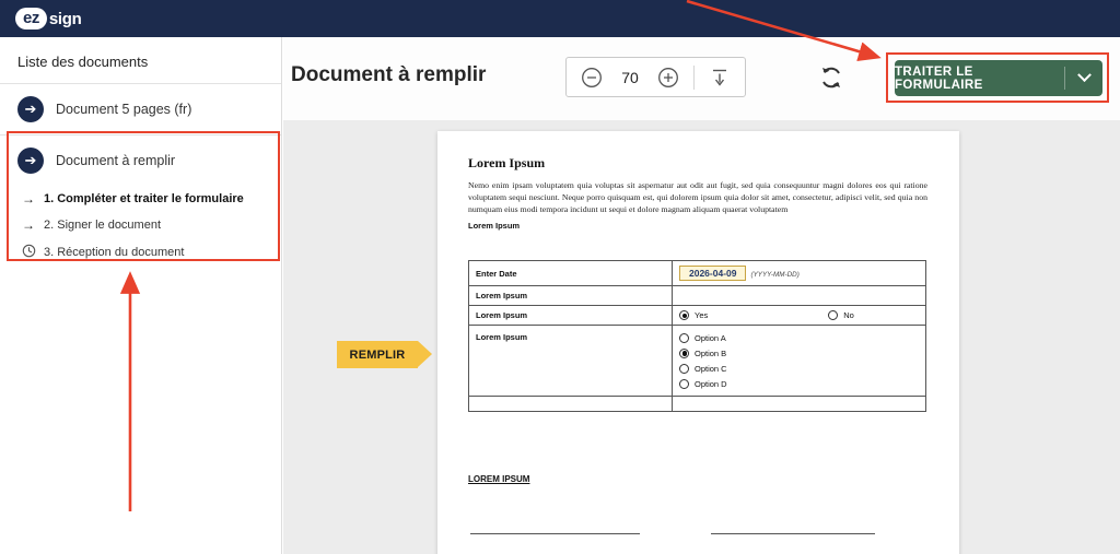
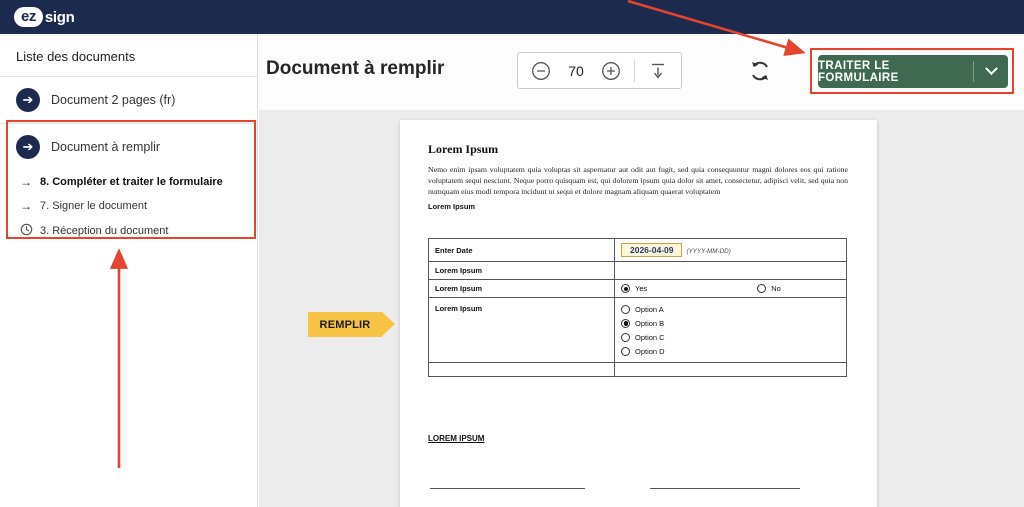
  ez
  sign
  Liste des documents
  ➔
- Document 5 pages (fr)
+ Document 2 pages (fr)
  ➔
  Document à remplir
  →
- 1. Compléter et traiter le formulaire
+ 8. Compléter et traiter le formulaire
  →
- 2. Signer le document
+ 7. Signer le document
  3. Réception du document
  Document à remplir
  70
  TRAITER LE FORMULAIRE
  Lorem Ipsum
  Nemo enim ipsam voluptatem quia voluptas sit aspernatur aut odit aut fugit, sed quia consequuntur magni dolores eos qui ratione voluptatem sequi nesciunt. Neque porro quisquam est, qui dolorem ipsum quia dolor sit amet, consectetur, adipisci velit, sed quia non numquam eius modi tempora incidunt ut sequi et dolore magnam aliquam quaerat voluptatem
  Lorem Ipsum
  Lorem Ipsum
  Lorem Ipsum	Yes No
  Lorem Ipsum	Option A Option B Option C Option D
  LOREM IPSUM
  REMPLIR
